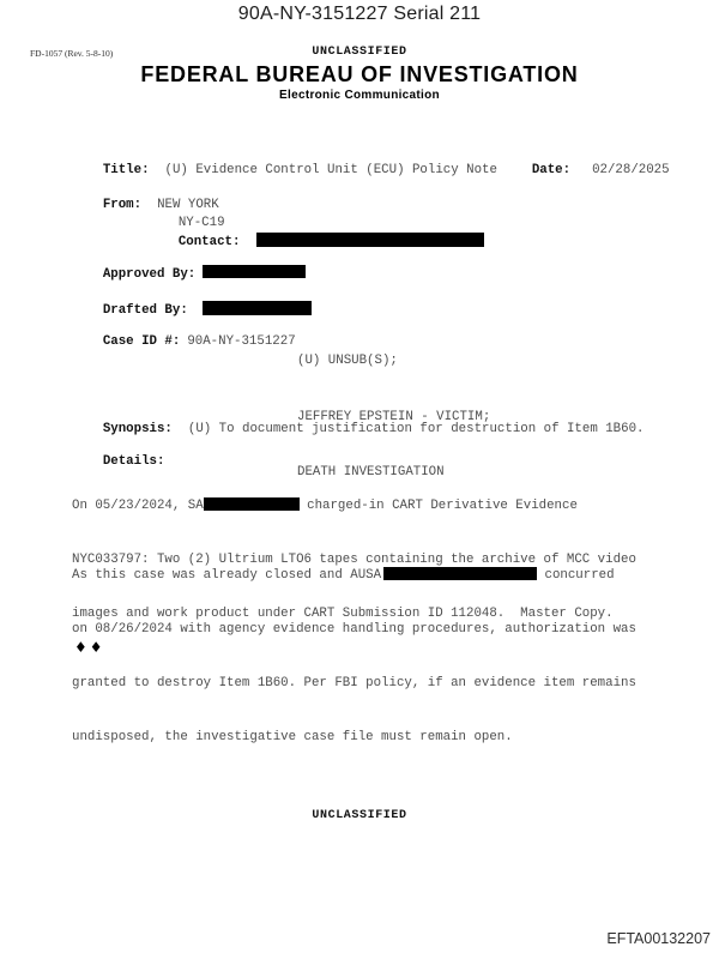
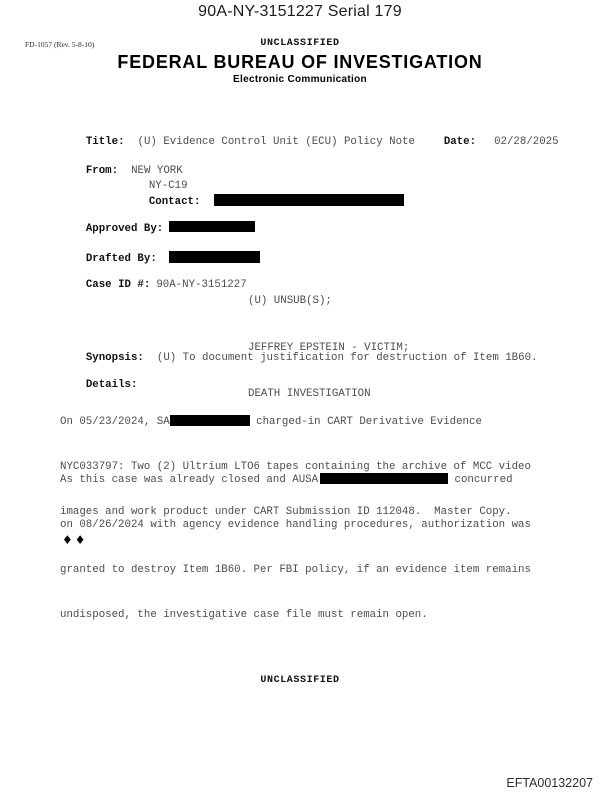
- 90A-NY-3151227 Serial 211
+ 90A-NY-3151227 Serial 179
  FD-1057 (Rev. 5-8-10)
  UNCLASSIFIED
  FEDERAL BUREAU OF INVESTIGATION
  Electronic Communication
  Title: (U) Evidence Control Unit (ECU) Policy Note
  Date: 02/28/2025
  From: NEW YORK
  NY-C19
  Contact:
  Approved By:
  Drafted By:
  Case ID #: 90A-NY-3151227
  (U) UNSUB(S);
  JEFFREY EPSTEIN - VICTIM;
  DEATH INVESTIGATION
  Synopsis: (U) To document justification for destruction of Item 1B60.
  Details:
  On 05/23/2024, SA charged-in CART Derivative Evidence
  NYC033797: Two (2) Ultrium LTO6 tapes containing the archive of MCC video
  images and work product under CART Submission ID 112048. Master Copy.
  As this case was already closed and AUSA concurred
  on 08/26/2024 with agency evidence handling procedures, authorization was
  granted to destroy Item 1B60. Per FBI policy, if an evidence item remains
  undisposed, the investigative case file must remain open.
  ♦♦
  UNCLASSIFIED
  EFTA00132207
